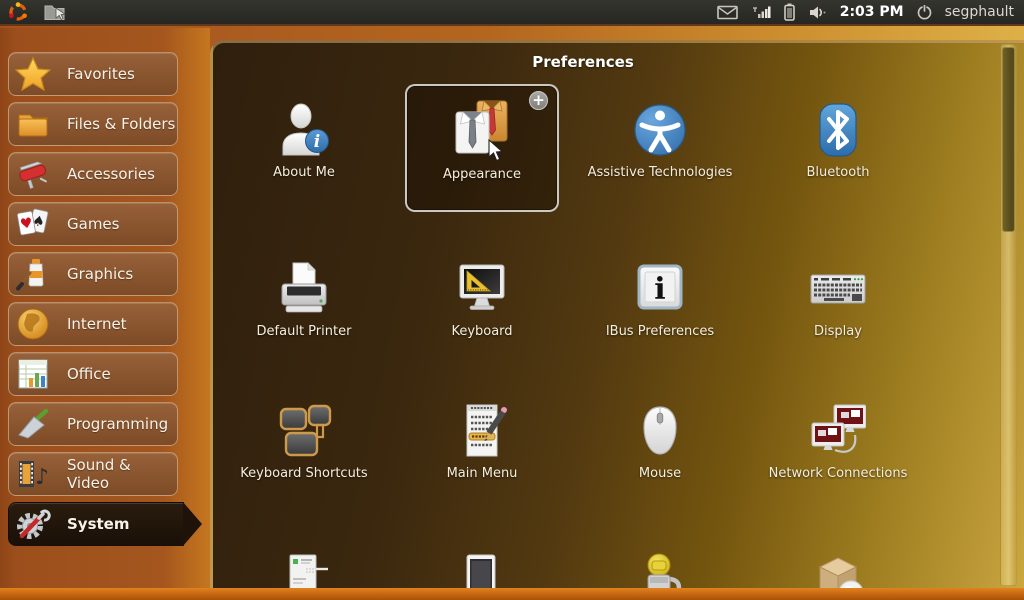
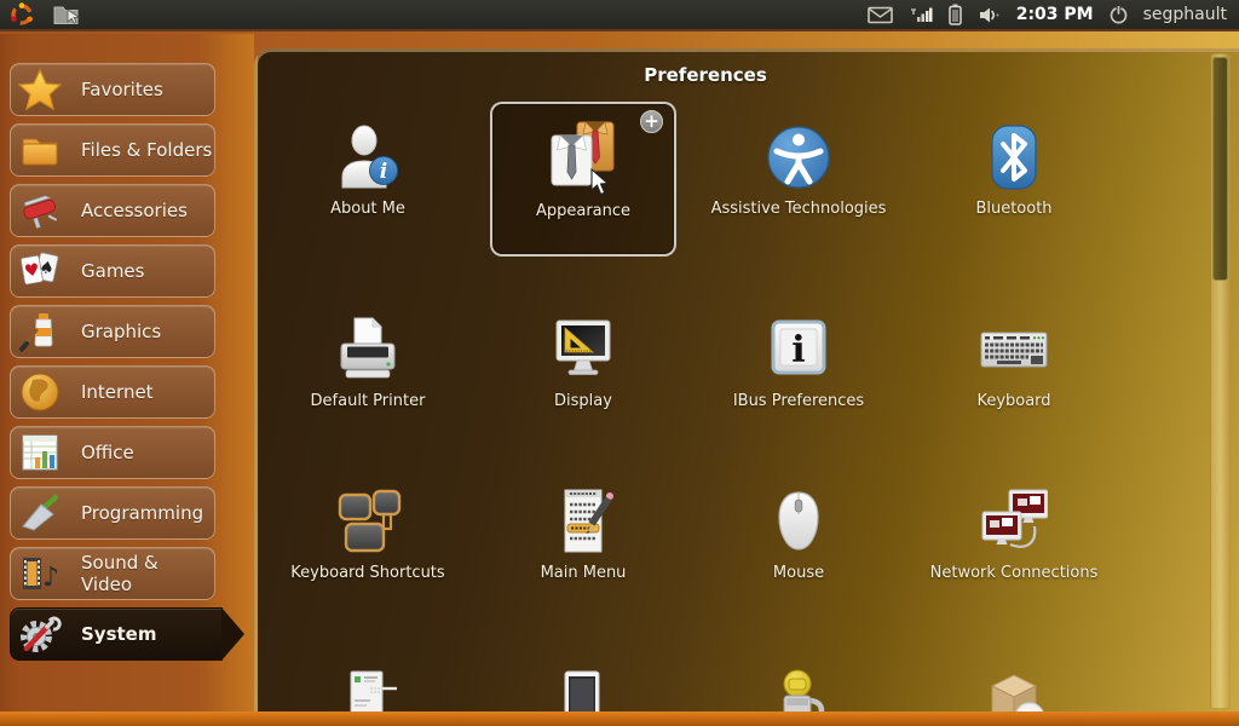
  2:03 PM
  segphault
  Favorites
  Files & Folders
  Accessories
  Games
  Graphics
  Internet
  Office
  Programming
  ♪
  Sound & Video
  System
  Preferences
  i
  About Me
  +
  Appearance
  Assistive Technologies
  Bluetooth
  Default Printer
- Keyboard
+ Display
  i
  IBus Preferences
- Display
+ Keyboard
  Keyboard Shortcuts
  Main Menu
  Mouse
  Network Connections
